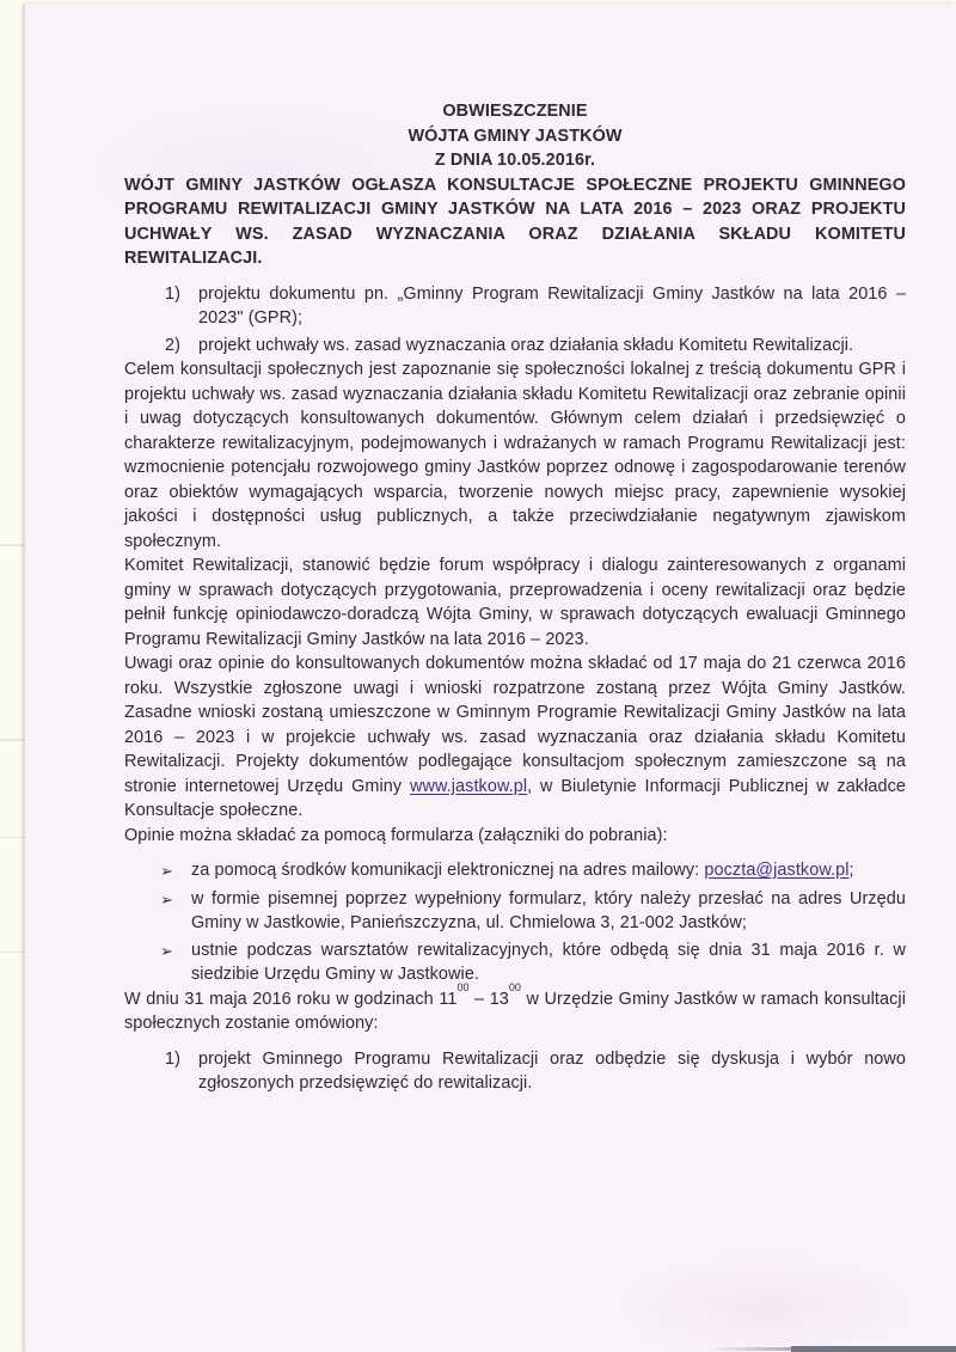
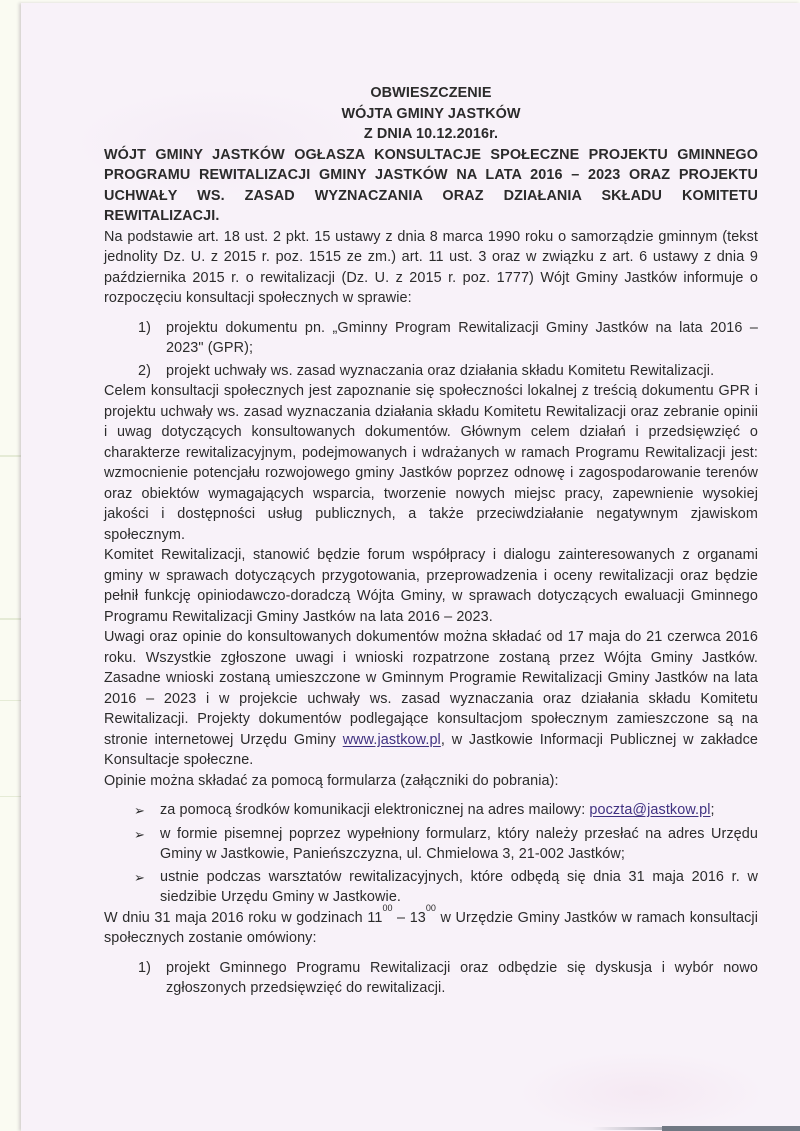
  OBWIESZCZENIE
  WÓJTA GMINY JASTKÓW
- Z DNIA 10.05.2016r.
+ Z DNIA 10.12.2016r.
  WÓJT GMINY JASTKÓW OGŁASZA KONSULTACJE SPOŁECZNE PROJEKTU GMINNEGO PROGRAMU REWITALIZACJI GMINY JASTKÓW NA LATA 2016 – 2023 ORAZ PROJEKTU UCHWAŁY WS. ZASAD WYZNACZANIA ORAZ DZIAŁANIA SKŁADU KOMITETU REWITALIZACJI.
+ Na podstawie art. 18 ust. 2 pkt. 15 ustawy z dnia 8 marca 1990 roku o samorządzie gminnym (tekst jednolity Dz. U. z 2015 r. poz. 1515 ze zm.) art. 11 ust. 3 oraz w związku z art. 6 ustawy z dnia 9 października 2015 r. o rewitalizacji (Dz. U. z 2015 r. poz. 1777) Wójt Gminy Jastków informuje o rozpoczęciu konsultacji społecznych w sprawie:
  1)
  projektu dokumentu pn. „Gminny Program Rewitalizacji Gminy Jastków na lata 2016 – 2023" (GPR);
  2)
  projekt uchwały ws. zasad wyznaczania oraz działania składu Komitetu Rewitalizacji.
  Celem konsultacji społecznych jest zapoznanie się społeczności lokalnej z treścią dokumentu GPR i projektu uchwały ws. zasad wyznaczania działania składu Komitetu Rewitalizacji oraz zebranie opinii i uwag dotyczących konsultowanych dokumentów. Głównym celem działań i przedsięwzięć o charakterze rewitalizacyjnym, podejmowanych i wdrażanych w ramach Programu Rewitalizacji jest: wzmocnienie potencjału rozwojowego gminy Jastków poprzez odnowę i zagospodarowanie terenów oraz obiektów wymagających wsparcia, tworzenie nowych miejsc pracy, zapewnienie wysokiej jakości i dostępności usług publicznych, a także przeciwdziałanie negatywnym zjawiskom społecznym.
  Komitet Rewitalizacji, stanowić będzie forum współpracy i dialogu zainteresowanych z organami gminy w sprawach dotyczących przygotowania, przeprowadzenia i oceny rewitalizacji oraz będzie pełnił funkcję opiniodawczo-doradczą Wójta Gminy, w sprawach dotyczących ewaluacji Gminnego Programu Rewitalizacji Gminy Jastków na lata 2016 – 2023.
- Uwagi oraz opinie do konsultowanych dokumentów można składać od 17 maja do 21 czerwca 2016 roku. Wszystkie zgłoszone uwagi i wnioski rozpatrzone zostaną przez Wójta Gminy Jastków. Zasadne wnioski zostaną umieszczone w Gminnym Programie Rewitalizacji Gminy Jastków na lata 2016 – 2023 i w projekcie uchwały ws. zasad wyznaczania oraz działania składu Komitetu Rewitalizacji. Projekty dokumentów podlegające konsultacjom społecznym zamieszczone są na stronie internetowej Urzędu Gminy www.jastkow.pl, w Biuletynie Informacji Publicznej w zakładce Konsultacje społeczne.
+ Uwagi oraz opinie do konsultowanych dokumentów można składać od 17 maja do 21 czerwca 2016 roku. Wszystkie zgłoszone uwagi i wnioski rozpatrzone zostaną przez Wójta Gminy Jastków. Zasadne wnioski zostaną umieszczone w Gminnym Programie Rewitalizacji Gminy Jastków na lata 2016 – 2023 i w projekcie uchwały ws. zasad wyznaczania oraz działania składu Komitetu Rewitalizacji. Projekty dokumentów podlegające konsultacjom społecznym zamieszczone są na stronie internetowej Urzędu Gminy www.jastkow.pl, w Jastkowie Informacji Publicznej w zakładce Konsultacje społeczne.
  Opinie można składać za pomocą formularza (załączniki do pobrania):
  ➢
  za pomocą środków komunikacji elektronicznej na adres mailowy: poczta@jastkow.pl;
  ➢
  w formie pisemnej poprzez wypełniony formularz, który należy przesłać na adres Urzędu Gminy w Jastkowie, Panieńszczyzna, ul. Chmielowa 3, 21-002 Jastków;
  ➢
  ustnie podczas warsztatów rewitalizacyjnych, które odbędą się dnia 31 maja 2016 r. w siedzibie Urzędu Gminy w Jastkowie.
  W dniu 31 maja 2016 roku w godzinach 1100 – 1300 w Urzędzie Gminy Jastków w ramach konsultacji społecznych zostanie omówiony:
  1)
  projekt Gminnego Programu Rewitalizacji oraz odbędzie się dyskusja i wybór nowo zgłoszonych przedsięwzięć do rewitalizacji.
